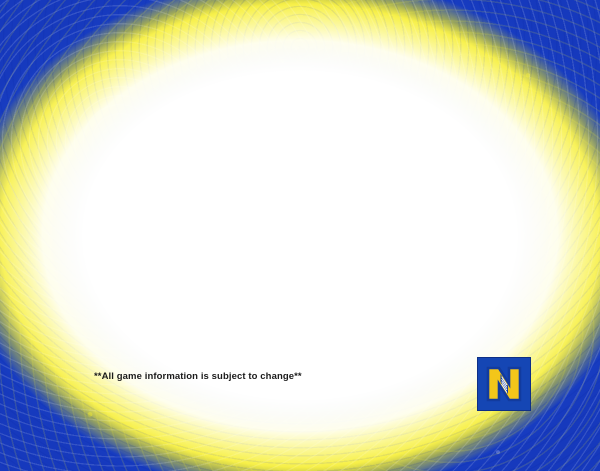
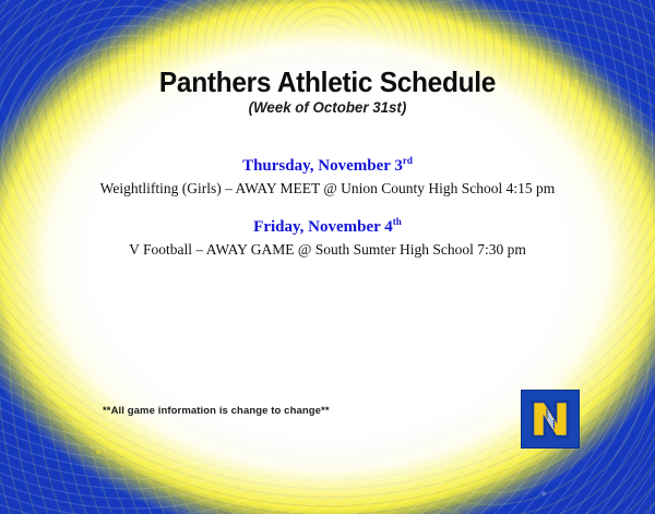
+ Panthers Athletic Schedule
+ (Week of October 31st)
+ Thursday, November 3rd
+ Weightlifting (Girls) – AWAY MEET @ Union County High School 4:15 pm
+ Friday, November 4th
+ V Football – AWAY GAME @ South Sumter High School 7:30 pm
- **All game information is subject to change**
+ **All game information is change to change**
